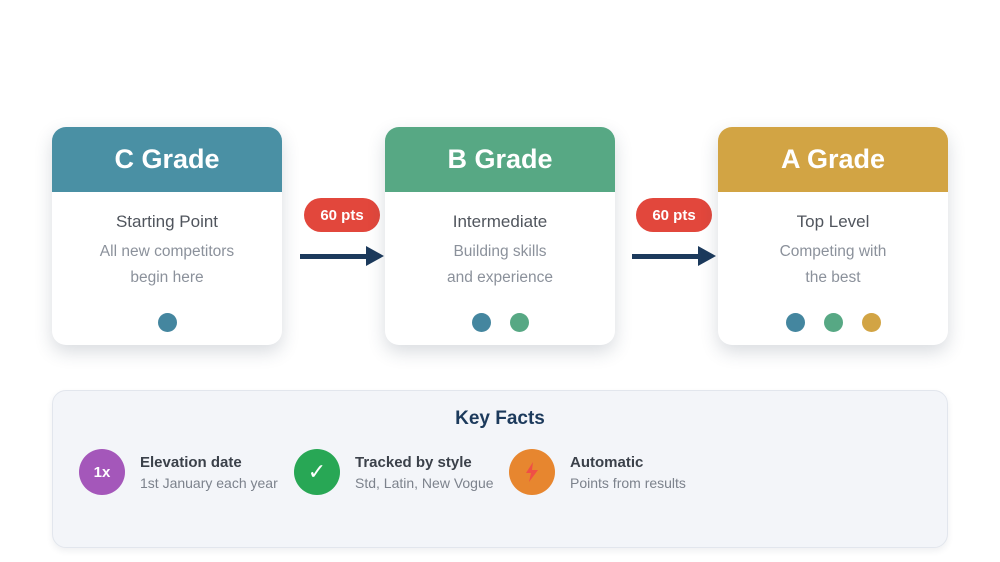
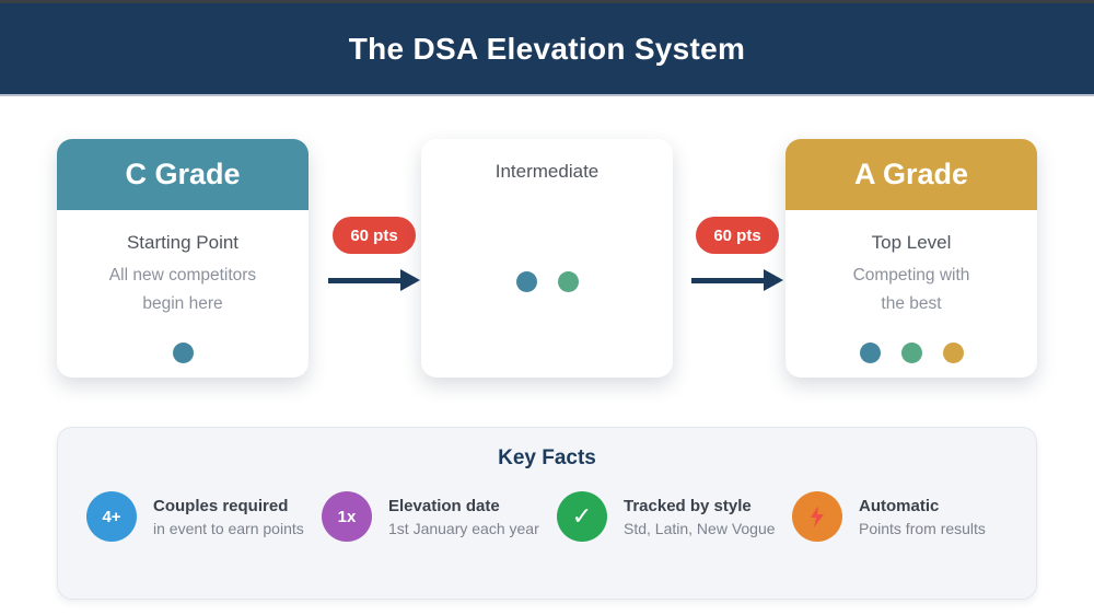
+ The DSA Elevation System
  C Grade
  Starting Point
  All new competitors
  begin here
  60 pts
- B Grade
  Intermediate
- Building skills
- and experience
  60 pts
  A Grade
  Top Level
  Competing with
  the best
  Key Facts
+ 4+
+ Couples required
+ in event to earn points
  1x
  Elevation date
  1st January each year
  ✓
  Tracked by style
  Std, Latin, New Vogue
  Automatic
  Points from results
